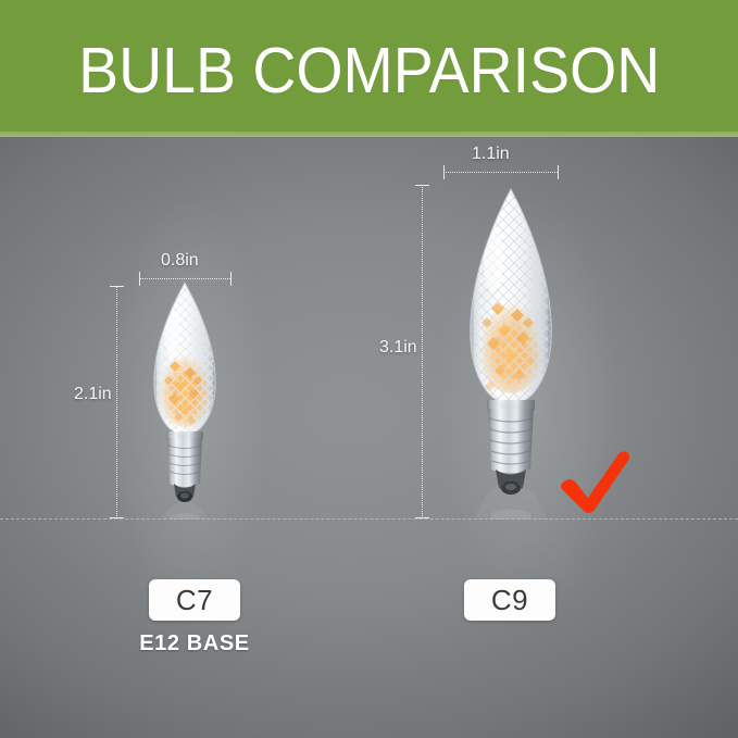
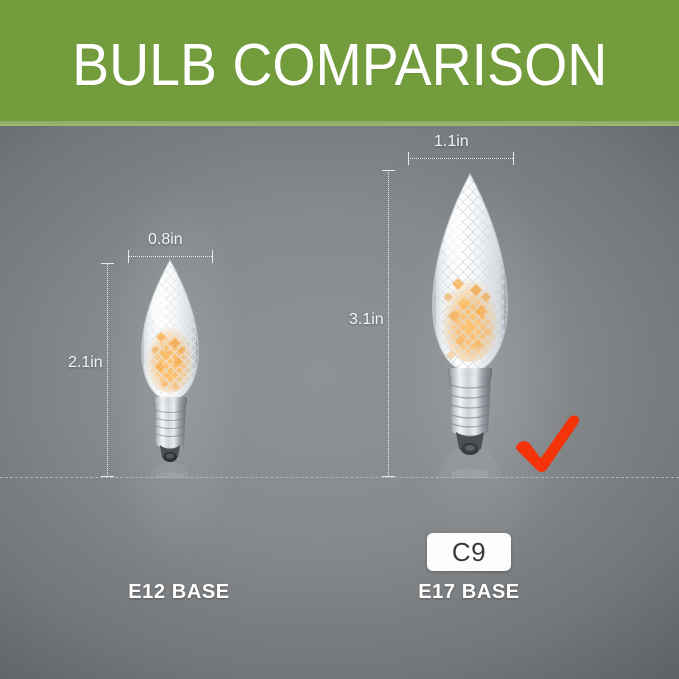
  BULB COMPARISON
  0.8in
  2.1in
- C7
  E12 BASE
  1.1in
  3.1in
  C9
+ E17 BASE
